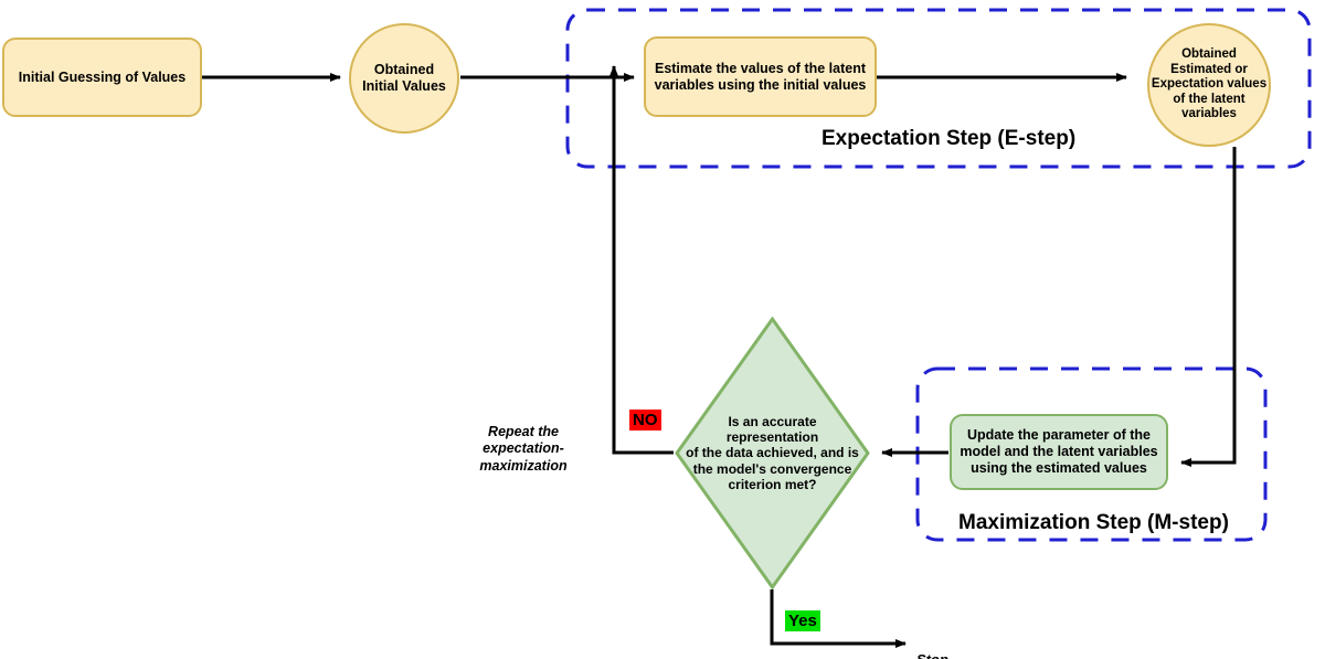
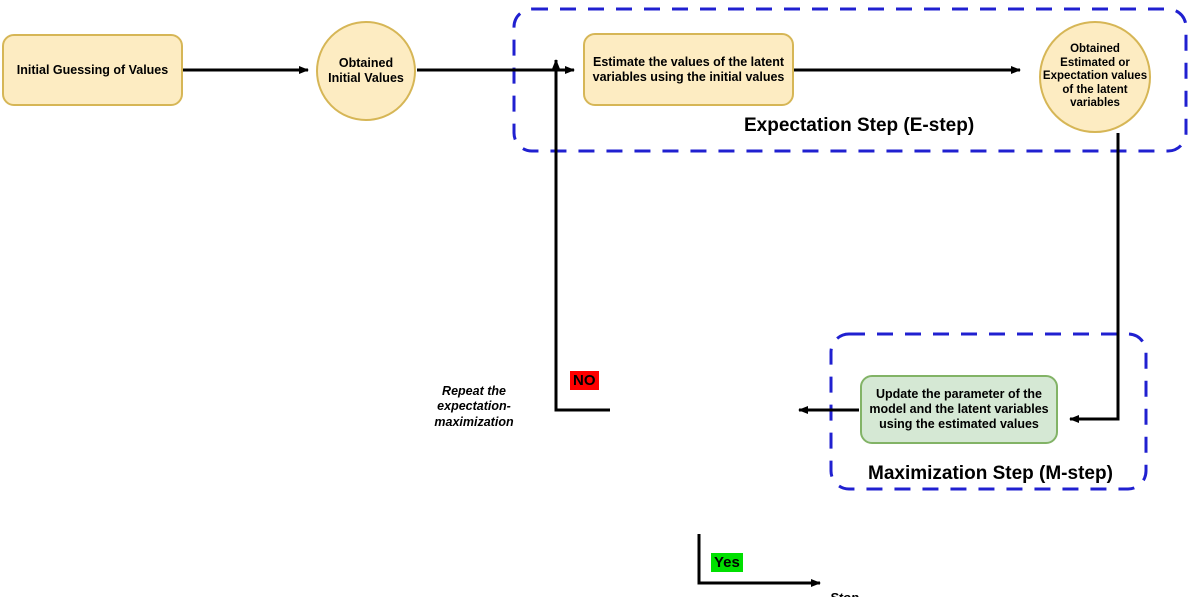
  Initial Guessing of Values
  Obtained
  Initial Values
  Estimate the values of the latent
  variables using the initial values
  Obtained
  Estimated or
  Expectation values
  of the latent
  variables
  Update the parameter of the
  model and the latent variables
  using the estimated values
- Is an accurate
- representation
- of the data achieved, and is
- the model's convergence
- criterion met?
  Expectation Step (E-step)
  Maximization Step (M-step)
  Repeat the
  expectation-maximization
  NO
  Yes
